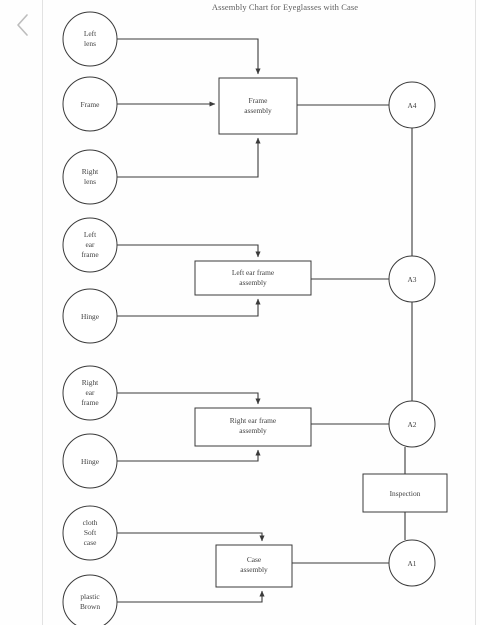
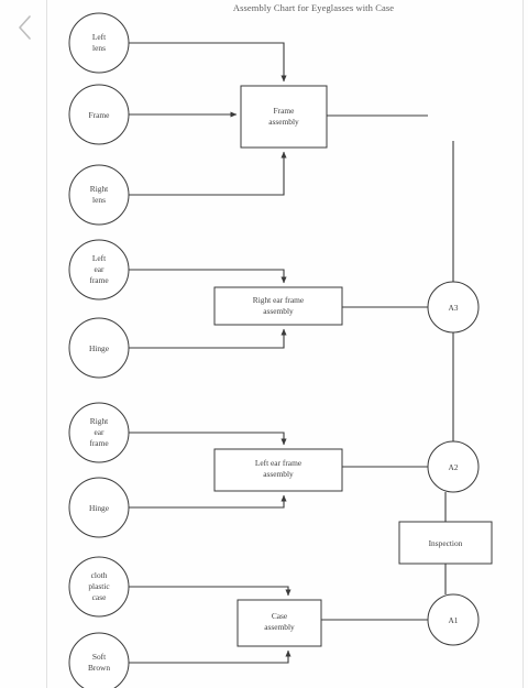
  Assembly Chart for Eyeglasses with Case
  Left
  lens
  Frame
  Right
  lens
  Left
  ear
  frame
  Hinge
  Right
  ear
  frame
  Hinge
  cloth
- Soft
+ plastic
  case
- plastic
+ Soft
  Brown
  Frame
  assembly
- Left ear frame
+ Right ear frame
  assembly
- Right ear frame
+ Left ear frame
  assembly
  Inspection
  Case
  assembly
- A4
  A3
  A2
  A1
